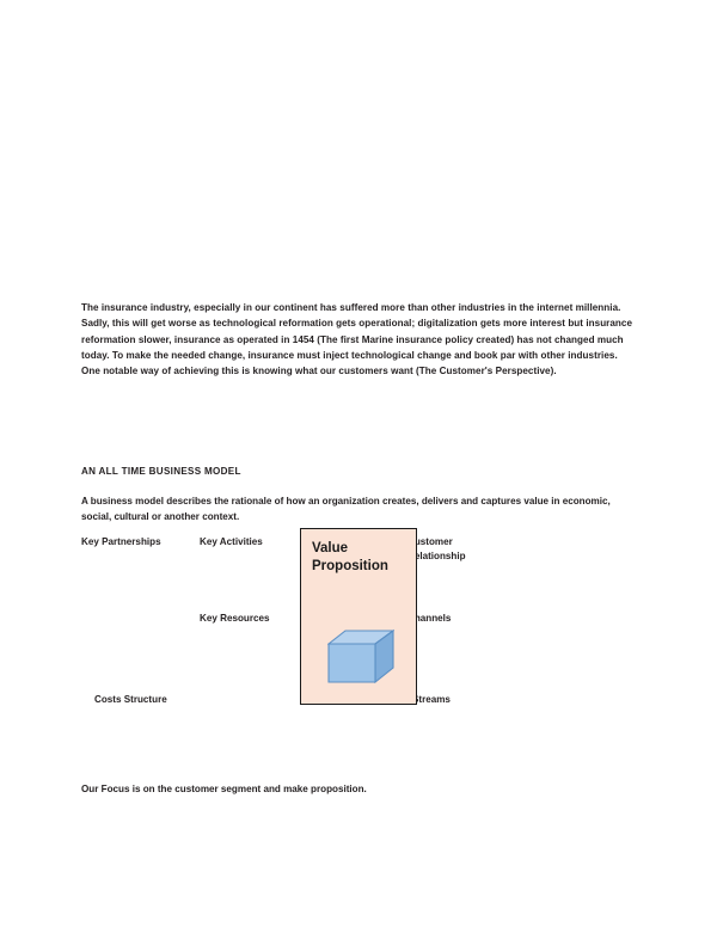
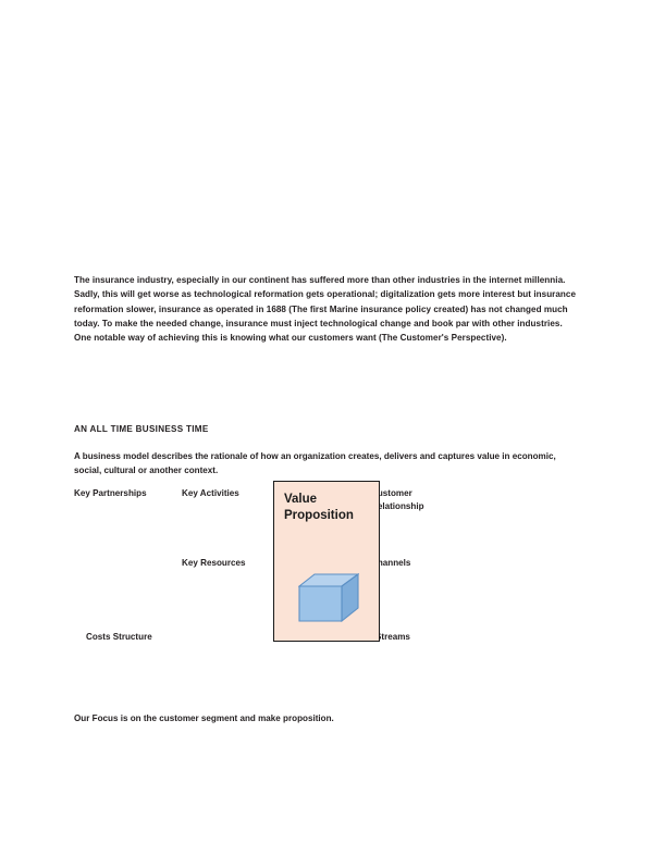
- The insurance industry, especially in our continent has suffered more than other industries in the internet millennia. Sadly, this will get worse as technological reformation gets operational; digitalization gets more interest but insurance reformation slower, insurance as operated in 1454 (The first Marine insurance policy created) has not changed much today. To make the needed change, insurance must inject technological change and book par with other industries. One notable way of achieving this is knowing what our customers want (The Customer's Perspective).
+ The insurance industry, especially in our continent has suffered more than other industries in the internet millennia. Sadly, this will get worse as technological reformation gets operational; digitalization gets more interest but insurance reformation slower, insurance as operated in 1688 (The first Marine insurance policy created) has not changed much today. To make the needed change, insurance must inject technological change and book par with other industries. One notable way of achieving this is knowing what our customers want (The Customer's Perspective).
- AN ALL TIME BUSINESS MODEL
+ AN ALL TIME BUSINESS TIME
  A business model describes the rationale of how an organization creates, delivers and captures value in economic, social, cultural or another context.
  Key Partnerships
  Key Activities
  Key Resources
  ustomer
  elationship
  hannels
  Costs Structure
  Value Proposition
  Our Focus is on the customer segment and make proposition.
